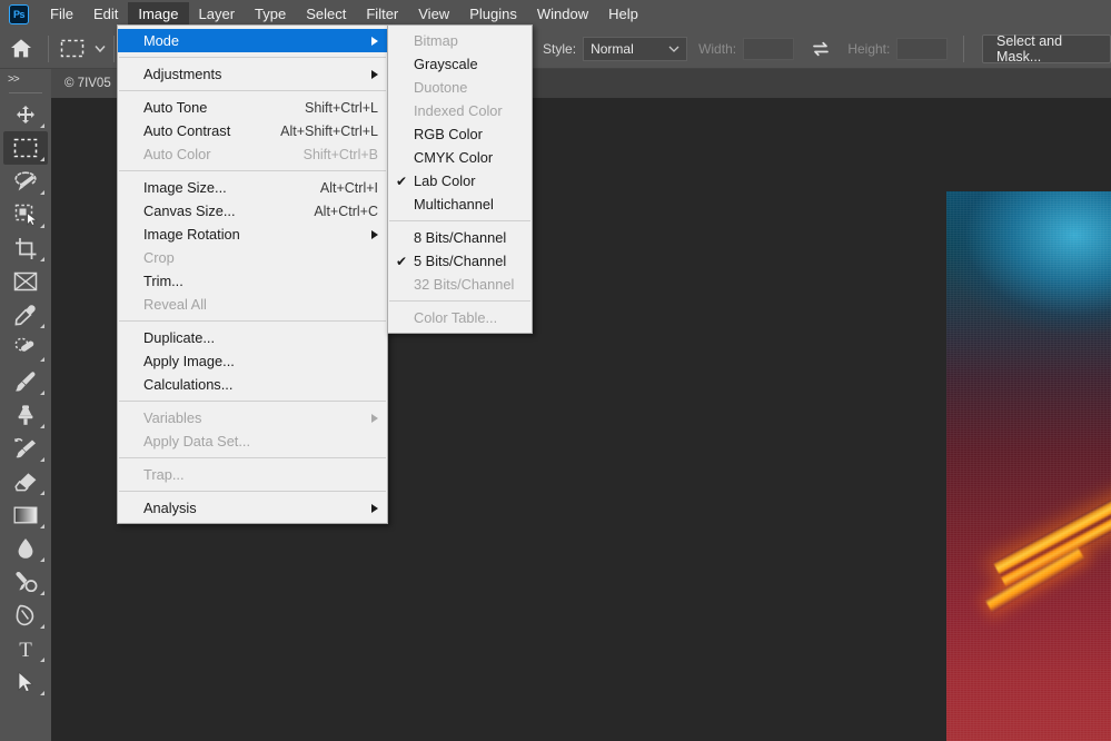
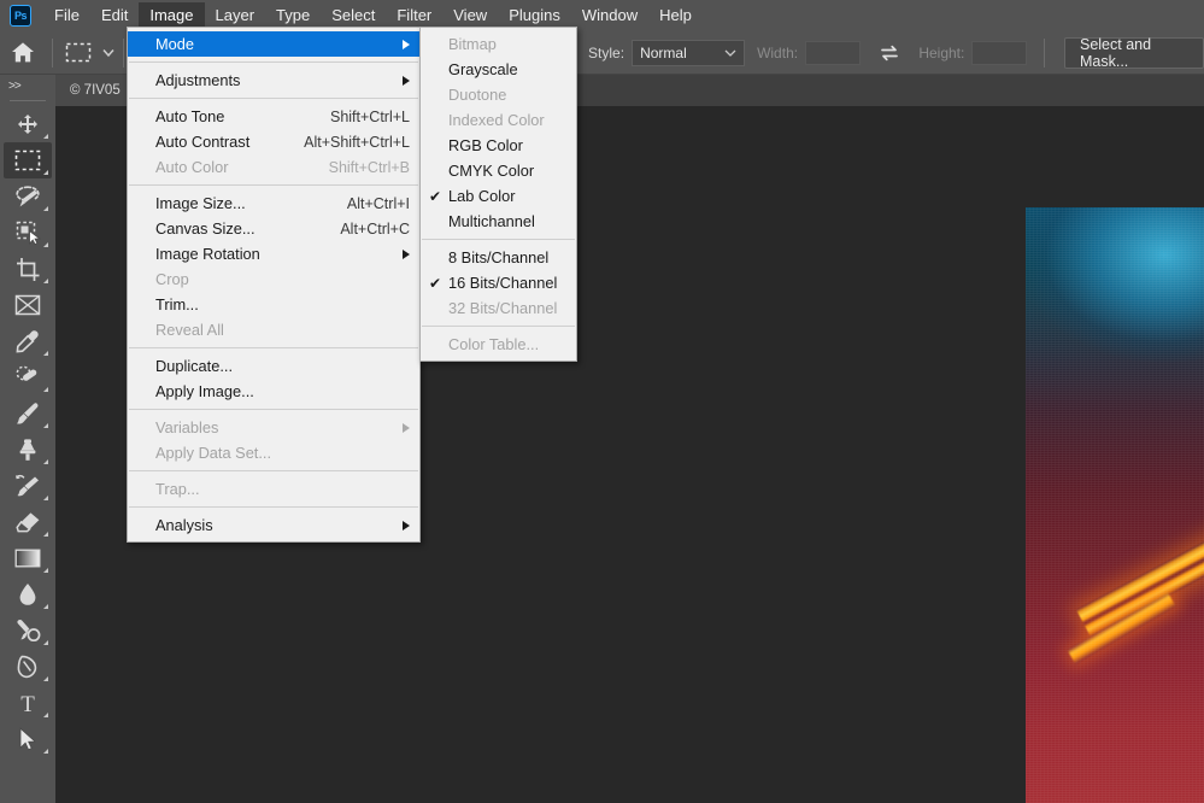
  © 7IV05
  >>
  T
  Style:
  Normal
  Width:
  Height:
  Select and Mask...
  Ps
  File
  Edit
  Image
  Layer
  Type
  Select
  Filter
  View
  Plugins
  Window
  Help
  Mode
  Adjustments
  Auto Tone
  Shift+Ctrl+L
  Auto Contrast
  Alt+Shift+Ctrl+L
  Auto Color
  Shift+Ctrl+B
  Image Size...
  Alt+Ctrl+I
  Canvas Size...
  Alt+Ctrl+C
  Image Rotation
  Crop
  Trim...
  Reveal All
  Duplicate...
  Apply Image...
- Calculations...
  Variables
  Apply Data Set...
  Trap...
  Analysis
  Bitmap
  Grayscale
  Duotone
  Indexed Color
  RGB Color
  CMYK Color
  ✔
  Lab Color
  Multichannel
  8 Bits/Channel
  ✔
- 5 Bits/Channel
+ 16 Bits/Channel
  32 Bits/Channel
  Color Table...
